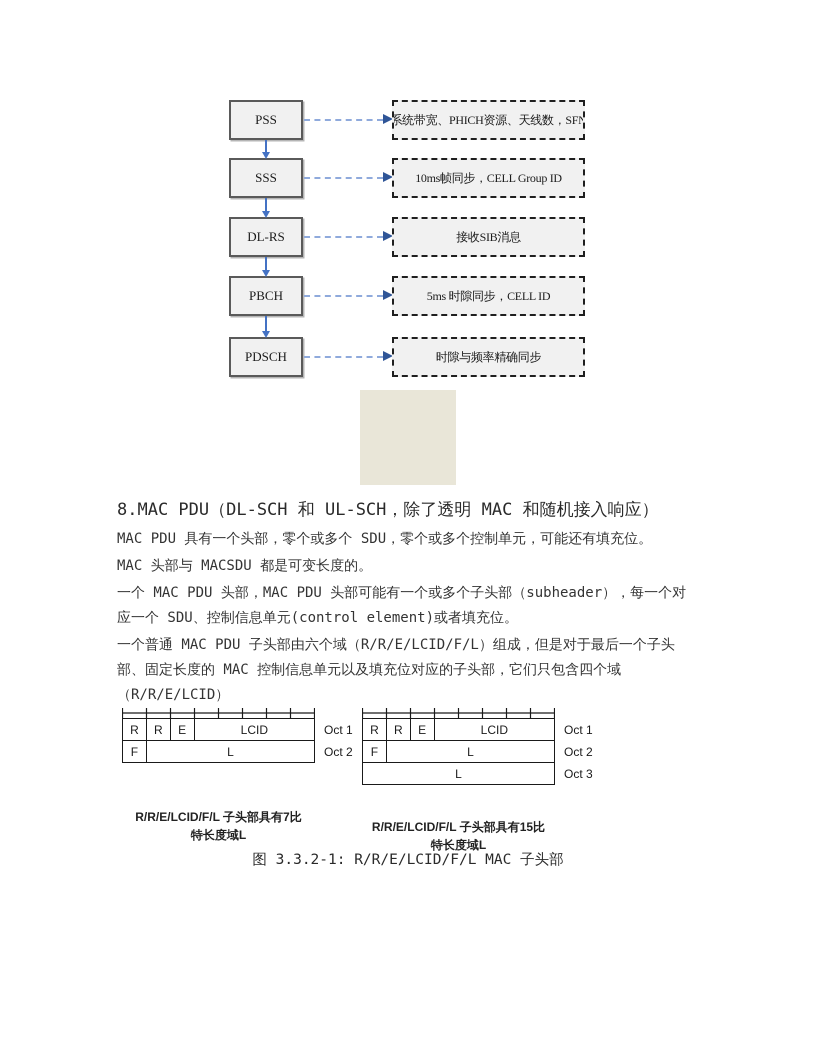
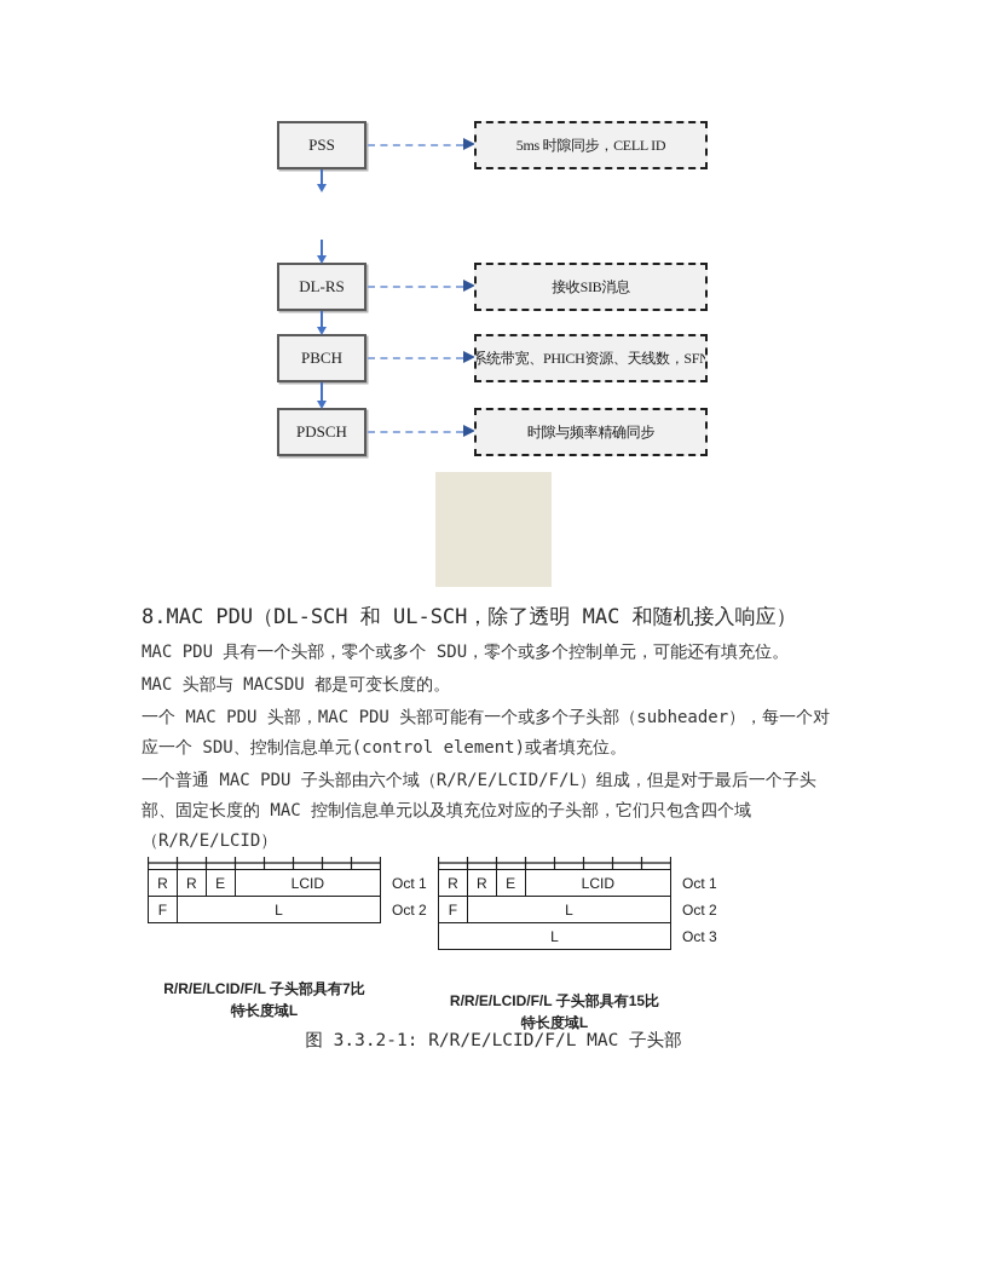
  PSS
- 系统带宽、PHICH资源、天线数，SFN
+ 5ms 时隙同步，CELL ID
- SSS
- 10ms帧同步，CELL Group ID
  DL-RS
  接收SIB消息
  PBCH
- 5ms 时隙同步，CELL ID
+ 系统带宽、PHICH资源、天线数，SFN
  PDSCH
  时隙与频率精确同步
  8.MAC PDU（DL-SCH 和 UL-SCH，除了透明 MAC 和随机接入响应）
  MAC PDU 具有一个头部，零个或多个 SDU，零个或多个控制单元，可能还有填充位。
  MAC 头部与 MACSDU 都是可变长度的。
  一个 MAC PDU 头部，MAC PDU 头部可能有一个或多个子头部（subheader），每一个对应一个 SDU、控制信息单元(control element)或者填充位。
  一个普通 MAC PDU 子头部由六个域（R/R/E/LCID/F/L）组成，但是对于最后一个子头部、固定长度的 MAC 控制信息单元以及填充位对应的子头部，它们只包含四个域（R/R/E/LCID）
  R
  R
  E
  LCID
  Oct 1
  F
  L
  Oct 2
  R/R/E/LCID/F/L 子头部具有7比
  特长度域L
  R
  R
  E
  LCID
  Oct 1
  F
  L
  Oct 2
  L
  Oct 3
  R/R/E/LCID/F/L 子头部具有15比
  特长度域L
  图 3.3.2-1: R/R/E/LCID/F/L MAC 子头部
